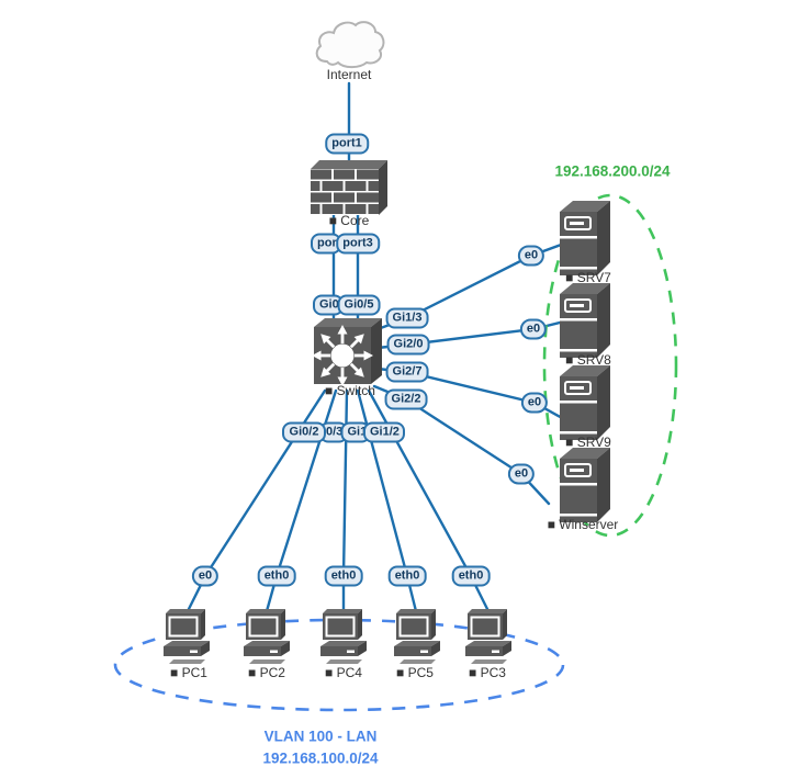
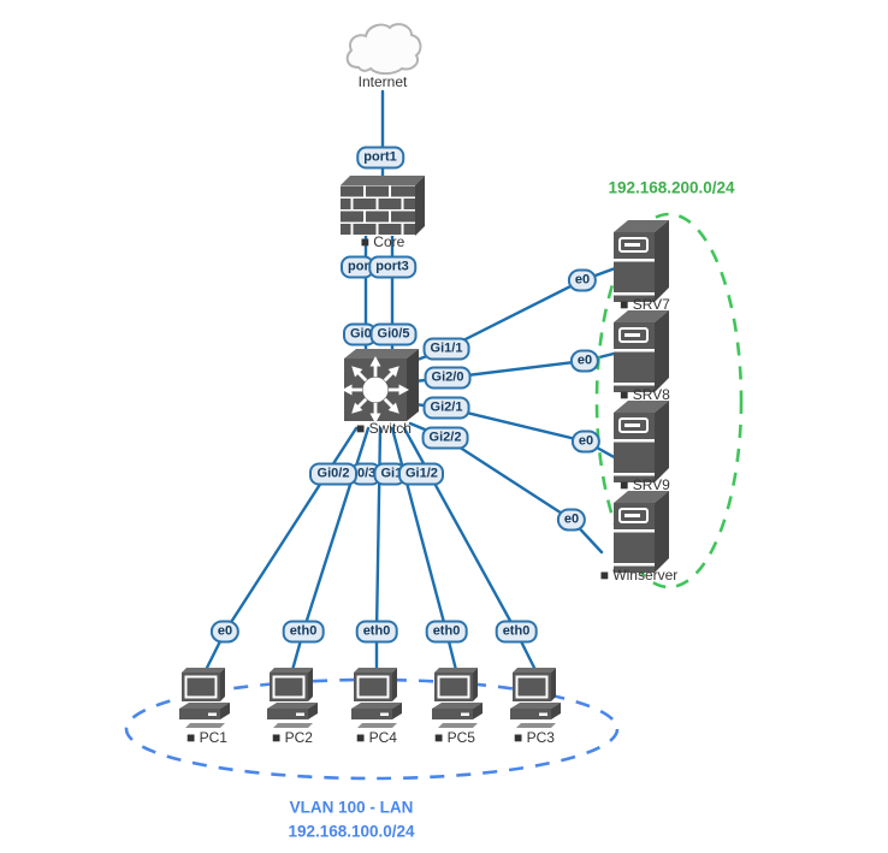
  Internet
  port1
  ■ Core
  por
  port3
  Gi0
  Gi0/5
  ■ Switch
- Gi1/3
+ Gi1/1
  Gi2/0
- Gi2/7
+ Gi2/1
  Gi2/2
  0/3
  Gi0/2
  Gi1/2
  192.168.200.0/24
  ■ SRV7
  ■ SRV8
  ■ SRV9
  ■ Winserver
  e0
  e0
  e0
  e0
  e0
  eth0
  eth0
  eth0
  eth0
  ■ PC1
  ■ PC2
  ■ PC4
  ■ PC5
  ■ PC3
  VLAN 100 - LAN
  192.168.100.0/24
